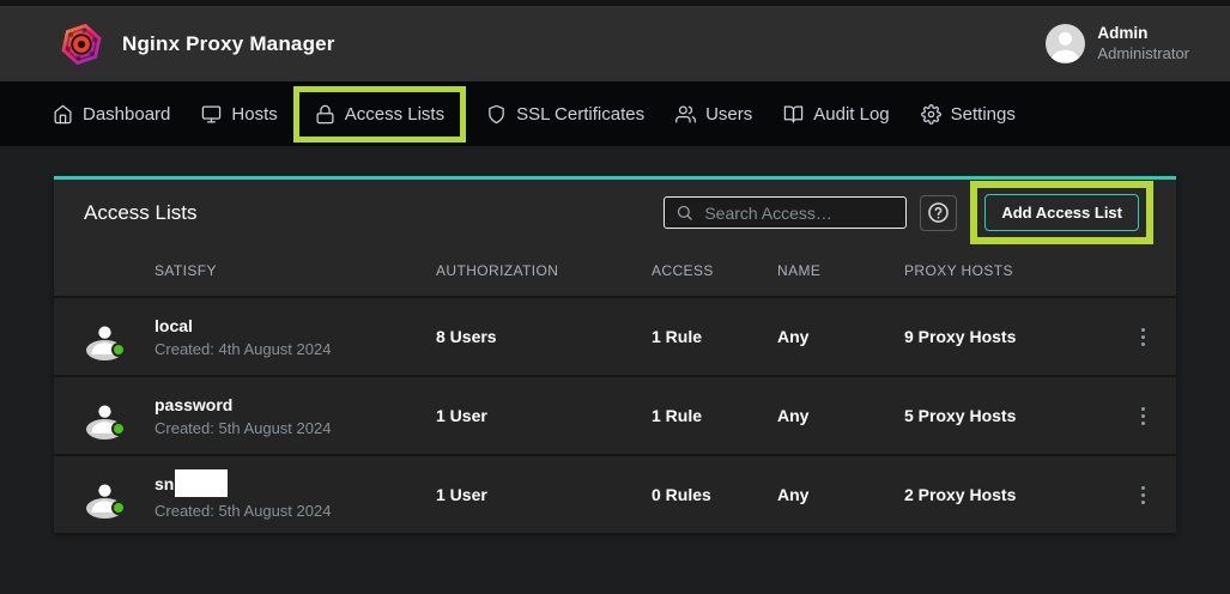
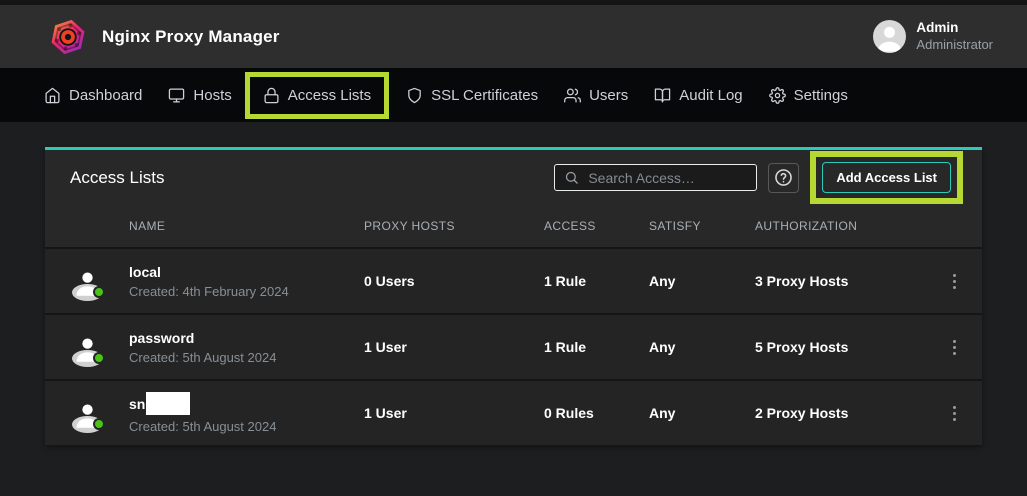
  Nginx Proxy Manager
  Admin
  Administrator
  Dashboard
  Hosts
  Access Lists
  SSL Certificates
  Users
  Audit Log
  Settings
  Access Lists
  Search Access…
  Add Access List
- SATISFY
+ NAME
- AUTHORIZATION
+ PROXY HOSTS
  ACCESS
- NAME
+ SATISFY
- PROXY HOSTS
+ AUTHORIZATION
  local
- Created: 4th August 2024
+ Created: 4th February 2024
- 8 Users
+ 0 Users
  1 Rule
  Any
- 9 Proxy Hosts
+ 3 Proxy Hosts
  password
  Created: 5th August 2024
  1 User
  1 Rule
  Any
  5 Proxy Hosts
  sn
  Created: 5th August 2024
  1 User
  0 Rules
  Any
  2 Proxy Hosts
